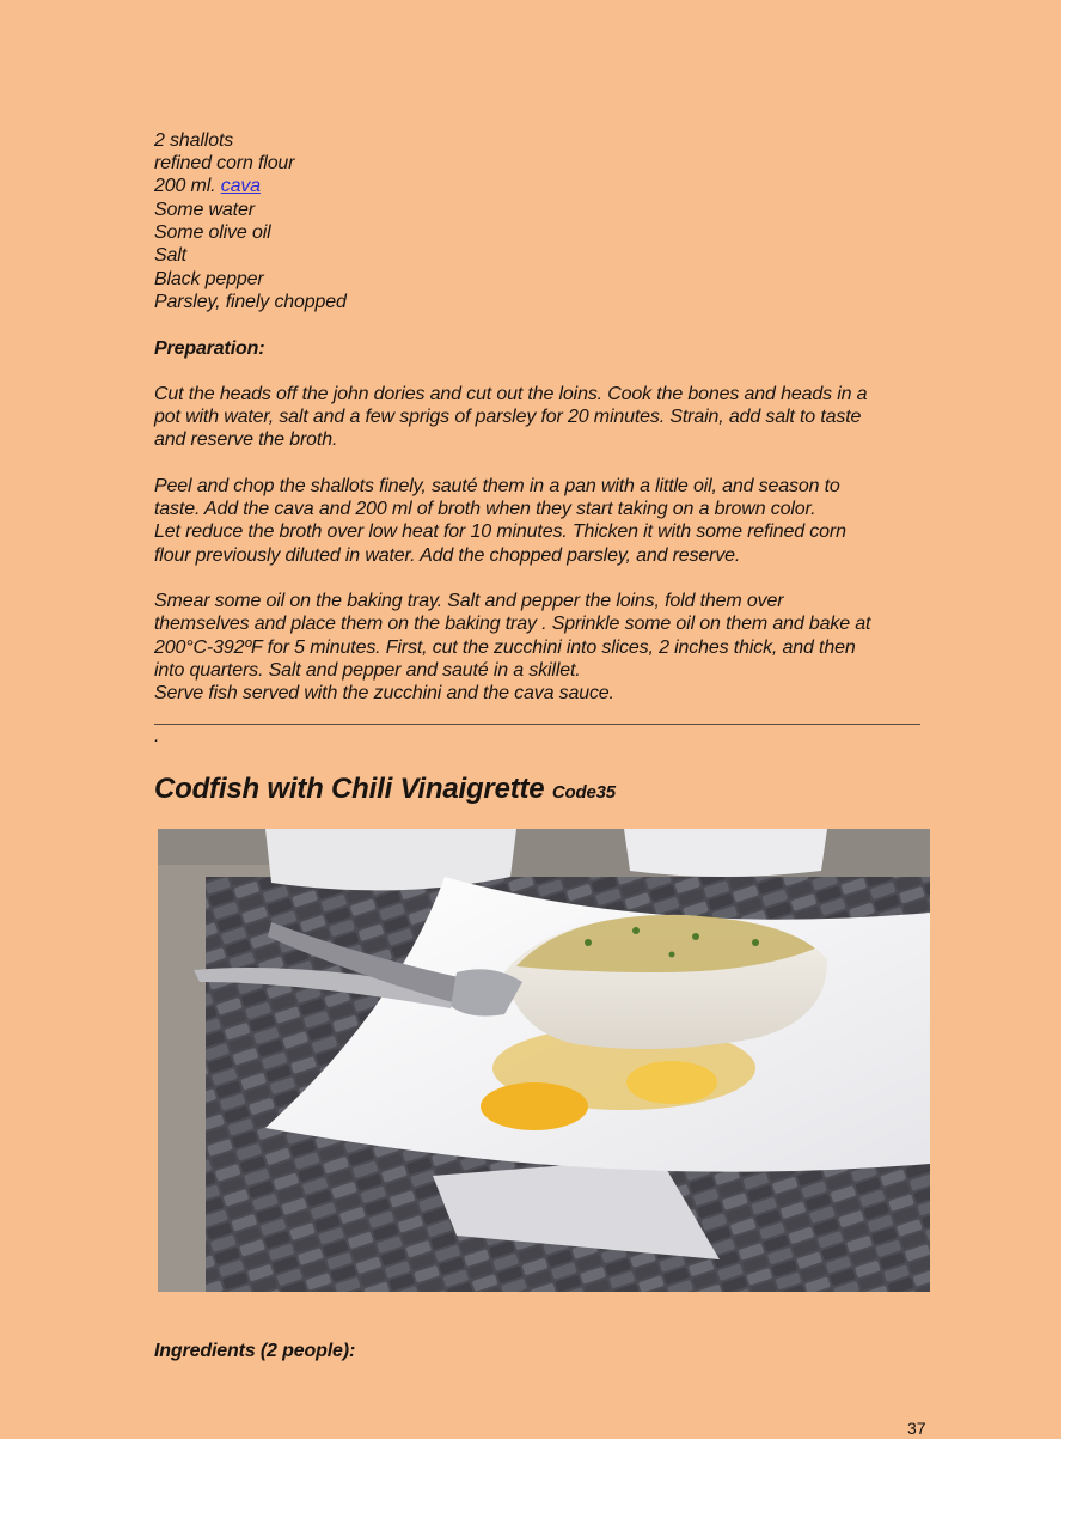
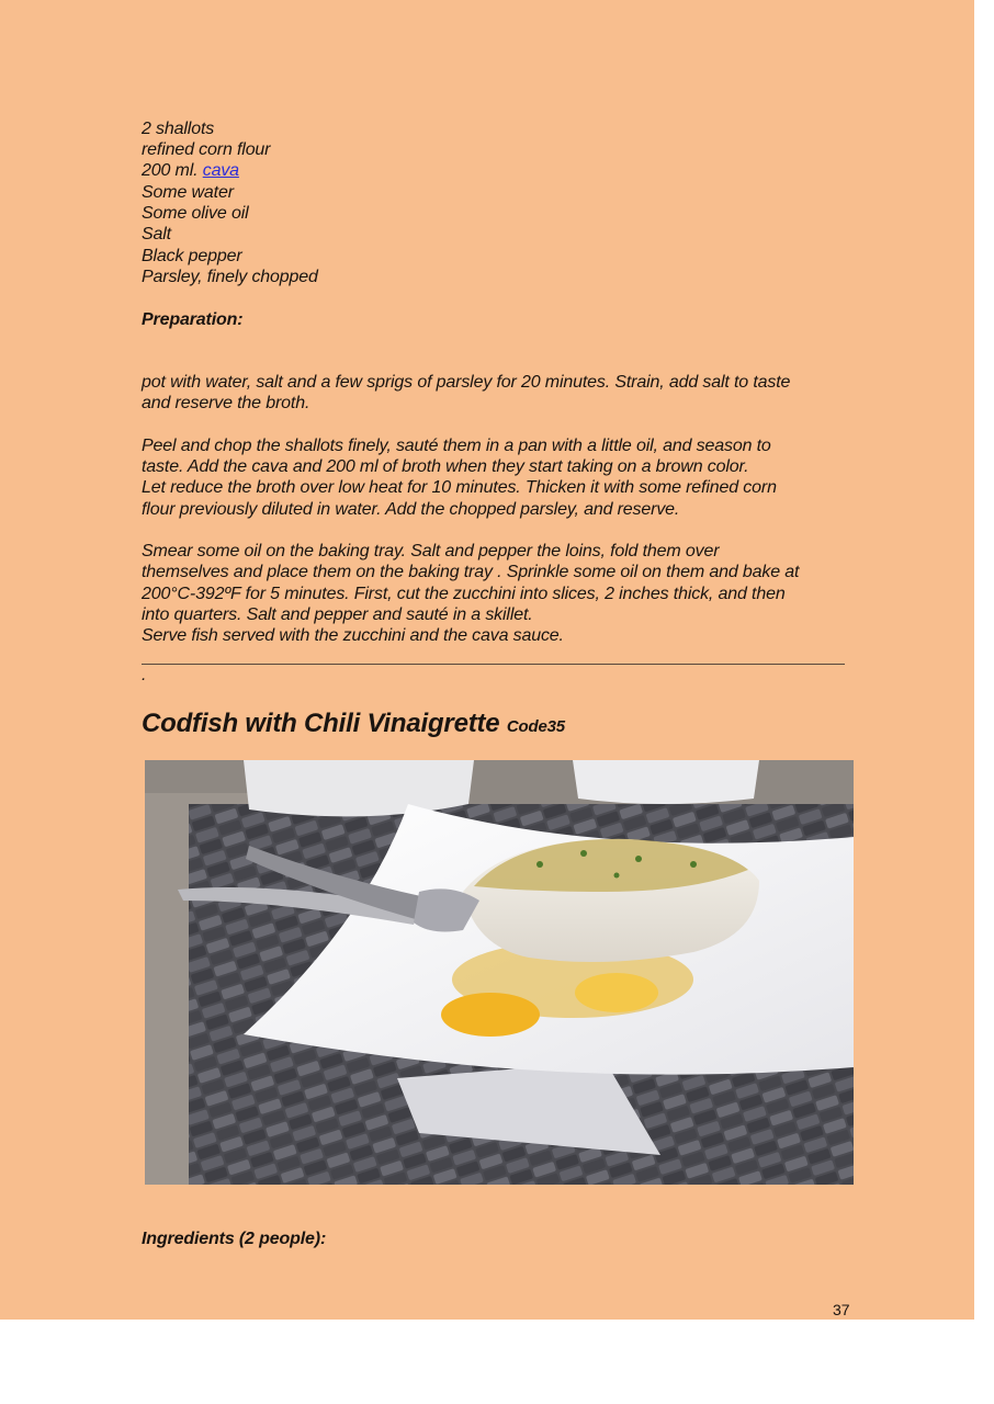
  2 shallots
  refined corn flour
  200 ml. cava
  Some water
  Some olive oil
  Salt
  Black pepper
  Parsley, finely chopped
  Preparation:
- Cut the heads off the john dories and cut out the loins. Cook the bones and heads in a
  pot with water, salt and a few sprigs of parsley for 20 minutes. Strain, add salt to taste
  and reserve the broth.
  Peel and chop the shallots finely, sauté them in a pan with a little oil, and season to
  taste. Add the cava and 200 ml of broth when they start taking on a brown color.
  Let reduce the broth over low heat for 10 minutes. Thicken it with some refined corn
  flour previously diluted in water. Add the chopped parsley, and reserve.
  Smear some oil on the baking tray. Salt and pepper the loins, fold them over
  themselves and place them on the baking tray . Sprinkle some oil on them and bake at
  200°C-392ºF for 5 minutes. First, cut the zucchini into slices, 2 inches thick, and then
  into quarters. Salt and pepper and sauté in a skillet.
  Serve fish served with the zucchini and the cava sauce.
  .
  Codfish with Chili Vinaigrette Code35
  Ingredients (2 people):
  37
